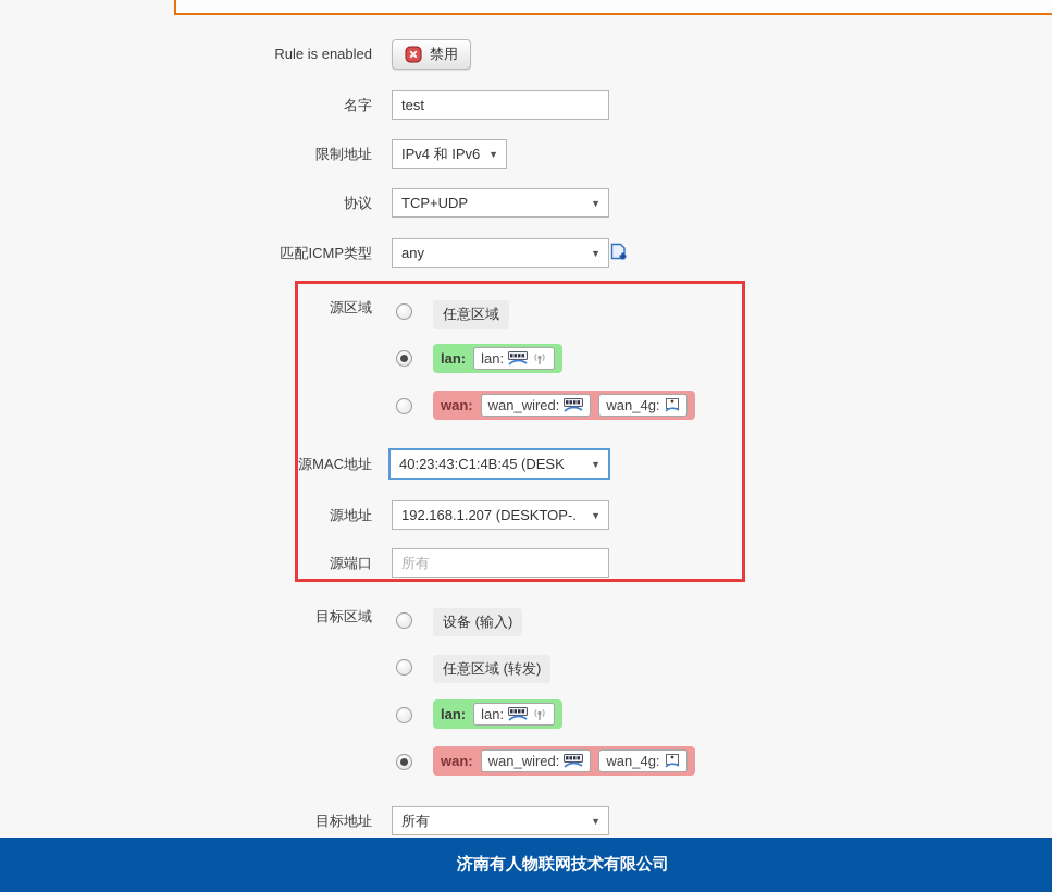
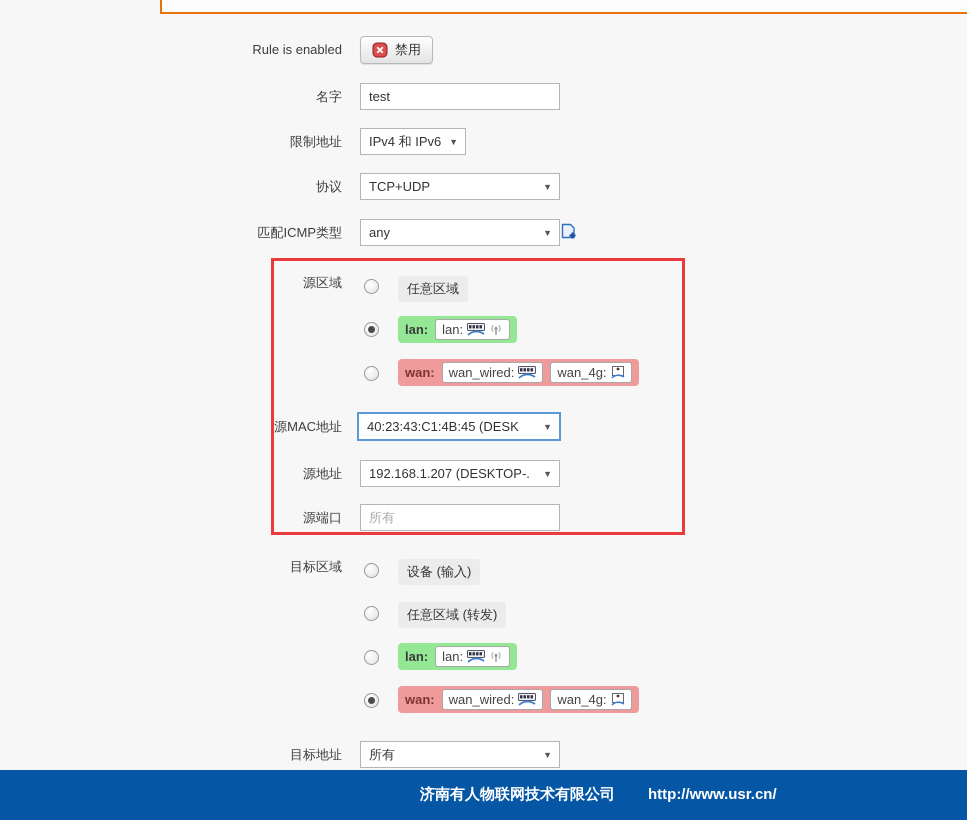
  Rule is enabled
  禁用
  名字
  test
  限制地址
  IPv4 和 IPv6
  ▼
  协议
  TCP+UDP
  ▼
  匹配ICMP类型
  any
  ▼
  源区域
  任意区域
  lan:
  lan:
  wan:
  wan_wired:
  wan_4g:
  源MAC地址
  40:23:43:C1:4B:45 (DESK
  ▼
  源地址
  192.168.1.207 (DESKTOP-.
  ▼
  源端口
  所有
  目标区域
  设备 (输入)
  任意区域 (转发)
  lan:
  lan:
  wan:
  wan_wired:
  wan_4g:
  目标地址
  所有
  ▼
  济南有人物联网技术有限公司
+ http://www.usr.cn/
